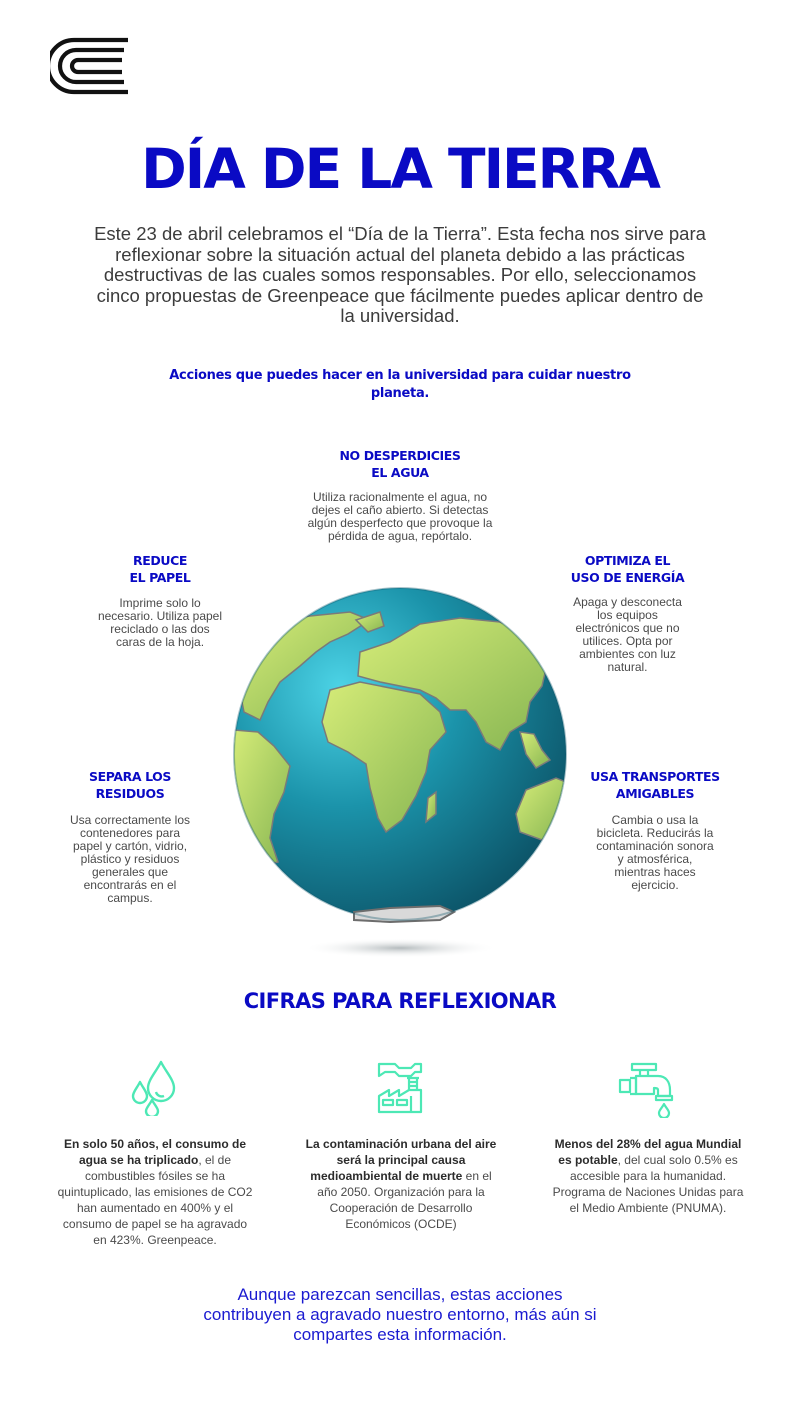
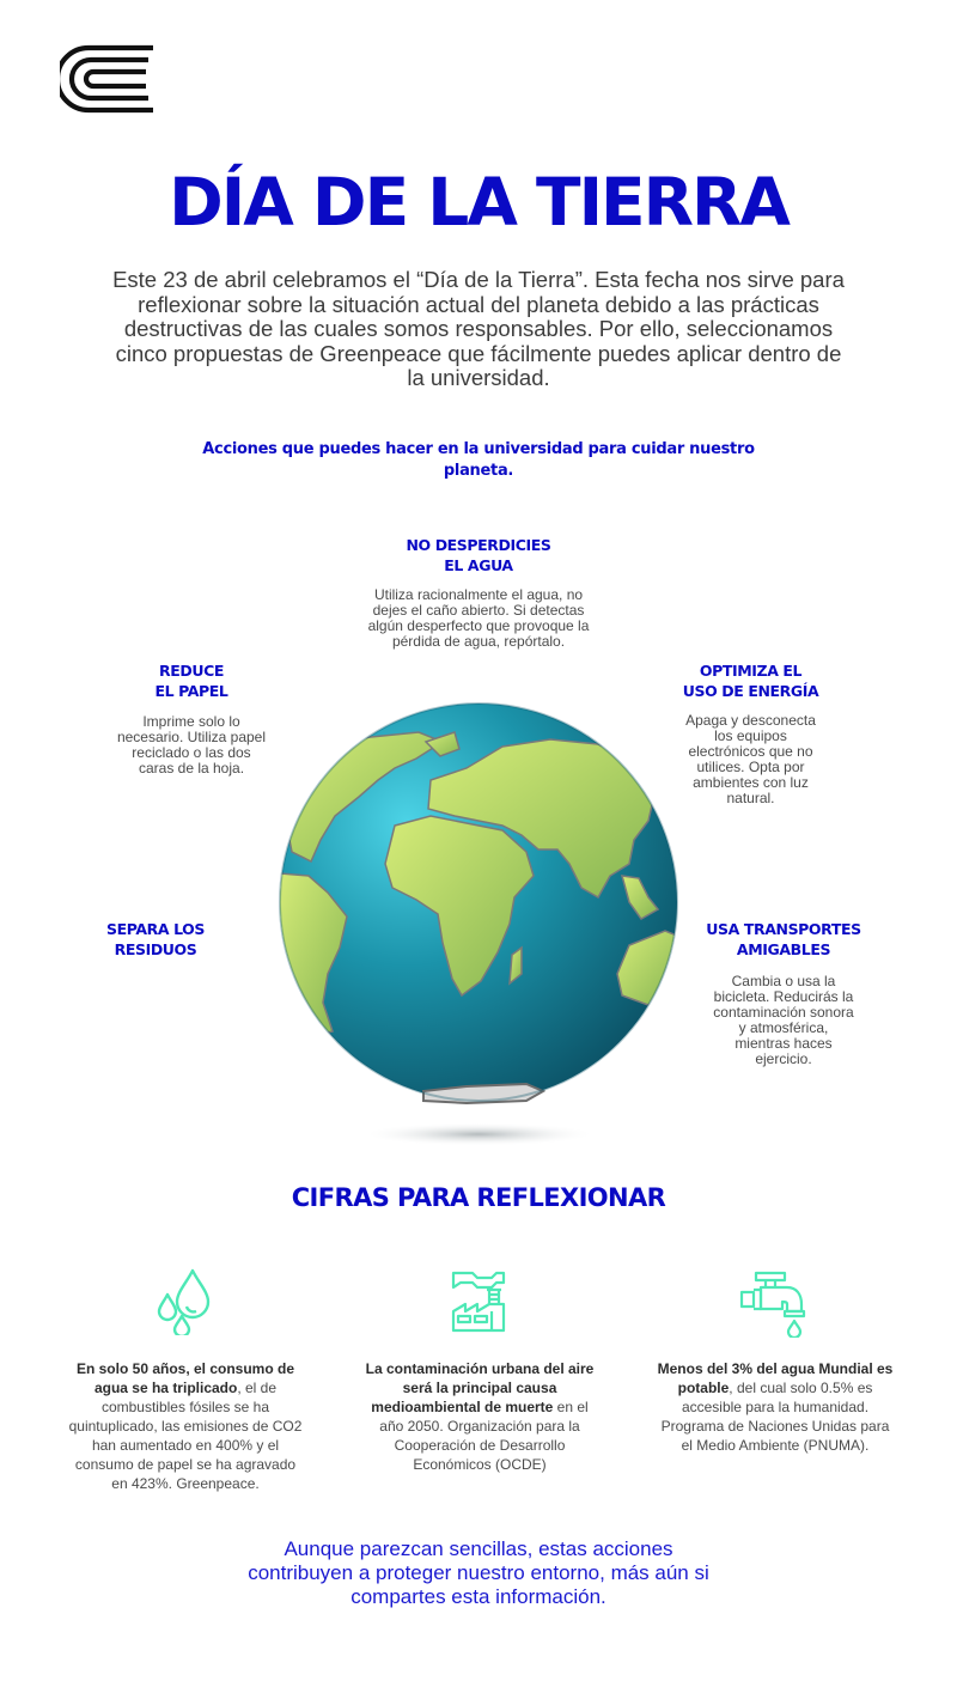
  DÍA DE LA TIERRA
  Este 23 de abril celebramos el “Día de la Tierra”. Esta fecha nos sirve para reflexionar sobre la situación actual del planeta debido a las prácticas destructivas de las cuales somos responsables. Por ello, seleccionamos cinco propuestas de Greenpeace que fácilmente puedes aplicar dentro de la universidad.
  Acciones que puedes hacer en la universidad para cuidar nuestro planeta.
  NO DESPERDICIES
  EL AGUA
  Utiliza racionalmente el agua, no dejes el caño abierto. Si detectas algún desperfecto que provoque la pérdida de agua, repórtalo.
  REDUCE
  EL PAPEL
  Imprime solo lo necesario. Utiliza papel reciclado o las dos caras de la hoja.
  OPTIMIZA EL
  USO DE ENERGÍA
  Apaga y desconecta los equipos electrónicos que no utilices. Opta por ambientes con luz natural.
  SEPARA LOS
  RESIDUOS
- Usa correctamente los contenedores para papel y cartón, vidrio, plástico y residuos generales que encontrarás en el campus.
  USA TRANSPORTES
  AMIGABLES
  Cambia o usa la bicicleta. Reducirás la contaminación sonora y atmosférica, mientras haces ejercicio.
  CIFRAS PARA REFLEXIONAR
  En solo 50 años, el consumo de agua se ha triplicado, el de combustibles fósiles se ha quintuplicado, las emisiones de CO2 han aumentado en 400% y el consumo de papel se ha agravado en 423%. Greenpeace.
  La contaminación urbana del aire será la principal causa medioambiental de muerte en el año 2050. Organización para la Cooperación de Desarrollo Económicos (OCDE)
- Menos del 28% del agua Mundial es potable, del cual solo 0.5% es accesible para la humanidad. Programa de Naciones Unidas para el Medio Ambiente (PNUMA).
+ Menos del 3% del agua Mundial es potable, del cual solo 0.5% es accesible para la humanidad. Programa de Naciones Unidas para el Medio Ambiente (PNUMA).
- Aunque parezcan sencillas, estas acciones contribuyen a agravado nuestro entorno, más aún si compartes esta información.
+ Aunque parezcan sencillas, estas acciones contribuyen a proteger nuestro entorno, más aún si compartes esta información.
